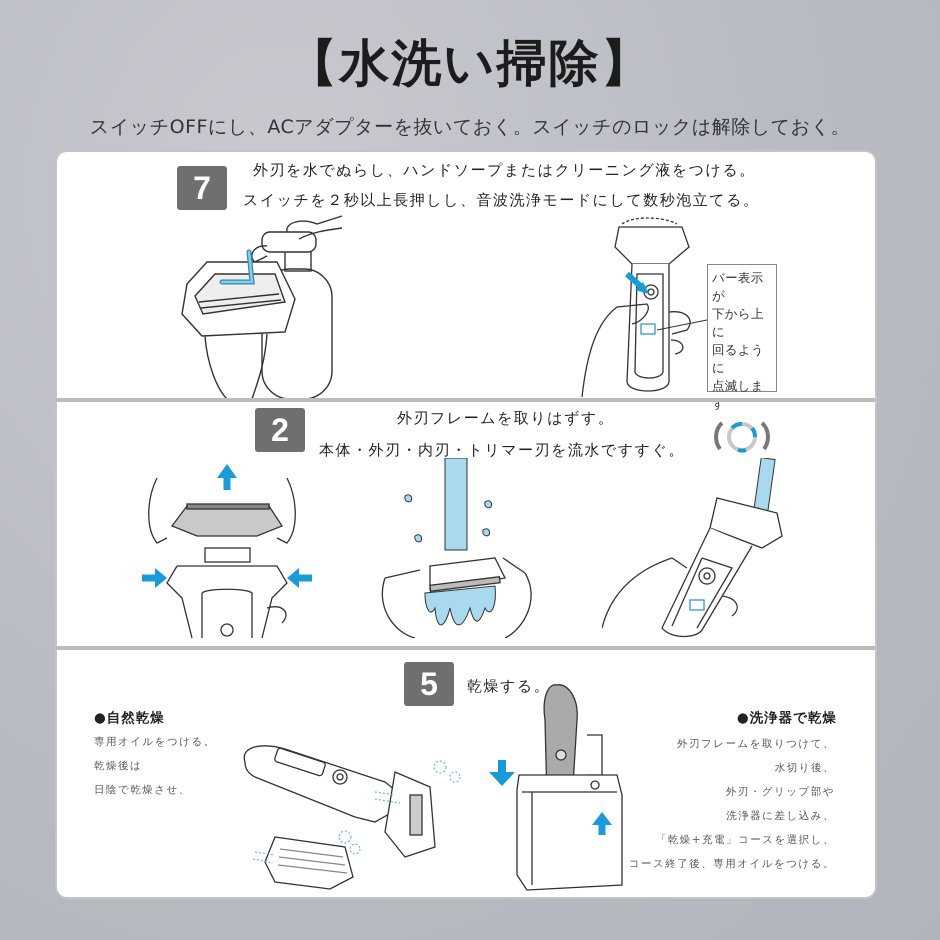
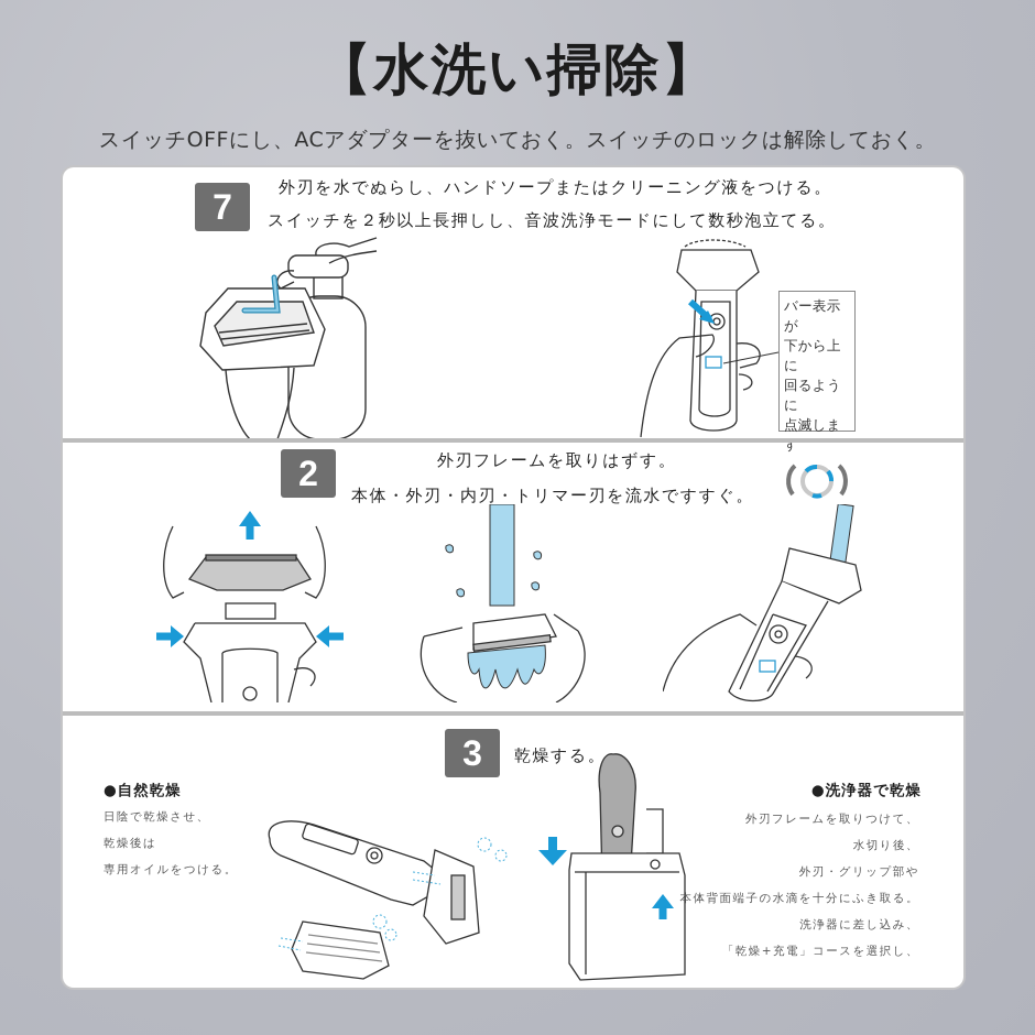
  【水洗い掃除】
  スイッチOFFにし、ACアダプターを抜いておく。スイッチのロックは解除しておく。
  7
  外刃を水でぬらし、ハンドソープまたはクリーニング液をつける。
  スイッチを２秒以上長押しし、音波洗浄モードにして数秒泡立てる。
  バー表示が
  下から上に
  回るように
  点滅します
  2
  外刃フレームを取りはずす。
  本体・外刃・内刃・トリマー刃を流水ですすぐ。
- 5
+ 3
  乾燥する。
  ●自然乾燥
- 専用オイルをつける。
+ 日陰で乾燥させ、
  乾燥後は
- 日陰で乾燥させ、
+ 専用オイルをつける。
  ●洗浄器で乾燥
  外刃フレームを取りつけて、
  水切り後、
  外刃・グリップ部や
+ 本体背面端子の水滴を十分にふき取る。
  洗浄器に差し込み、
  「乾燥+充電」コースを選択し、
- コース終了後、専用オイルをつける。
